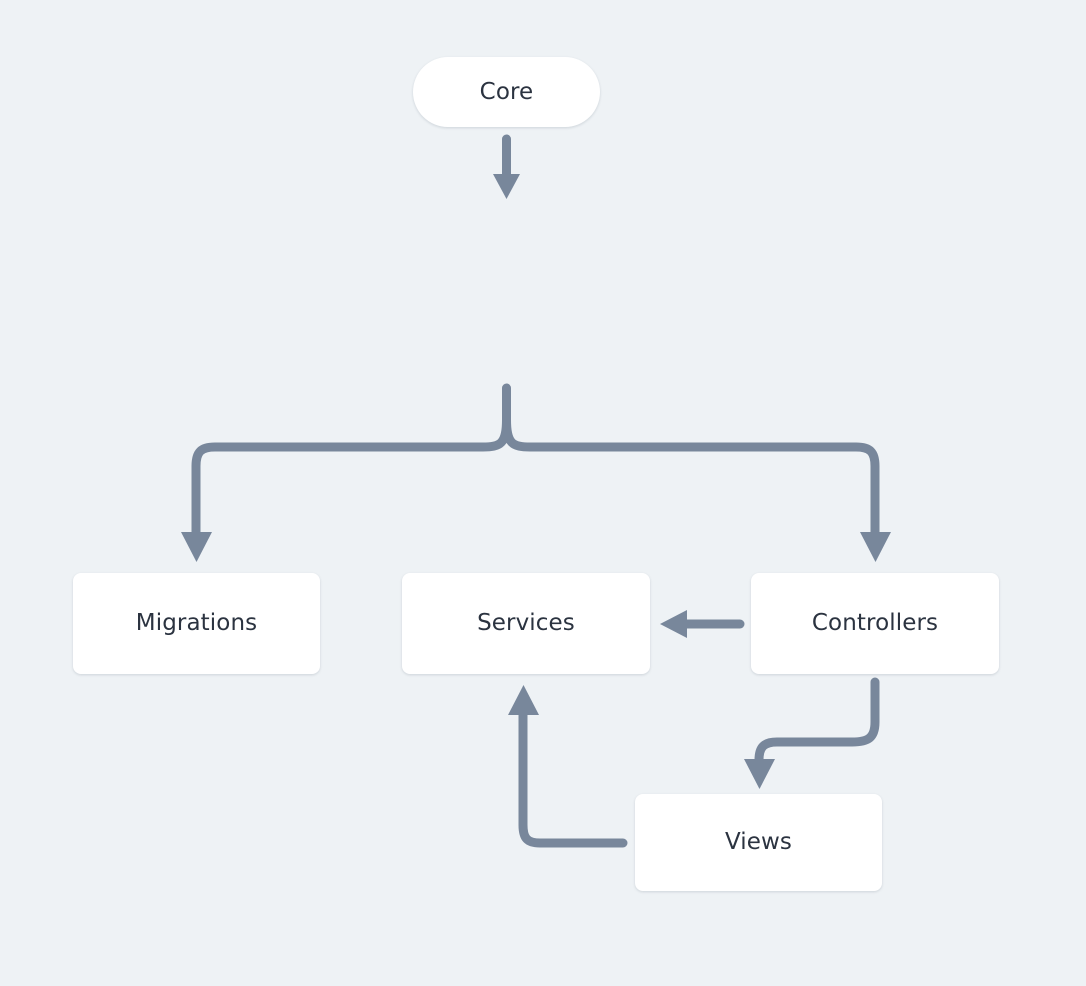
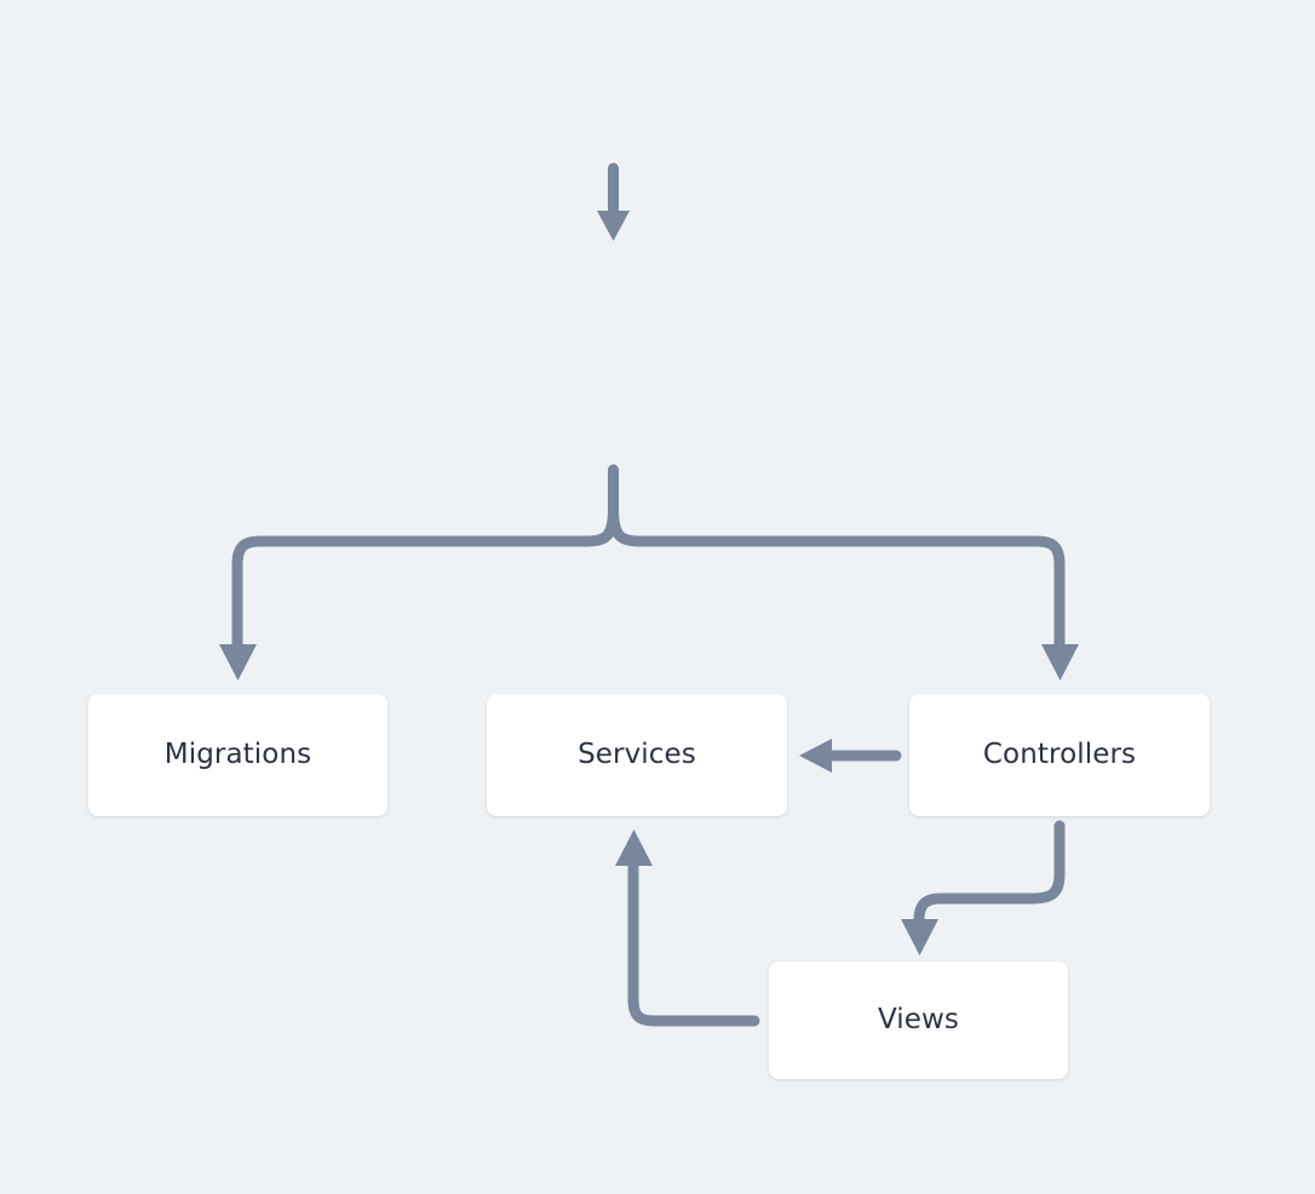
- Core
  Migrations
  Services
  Controllers
  Views
